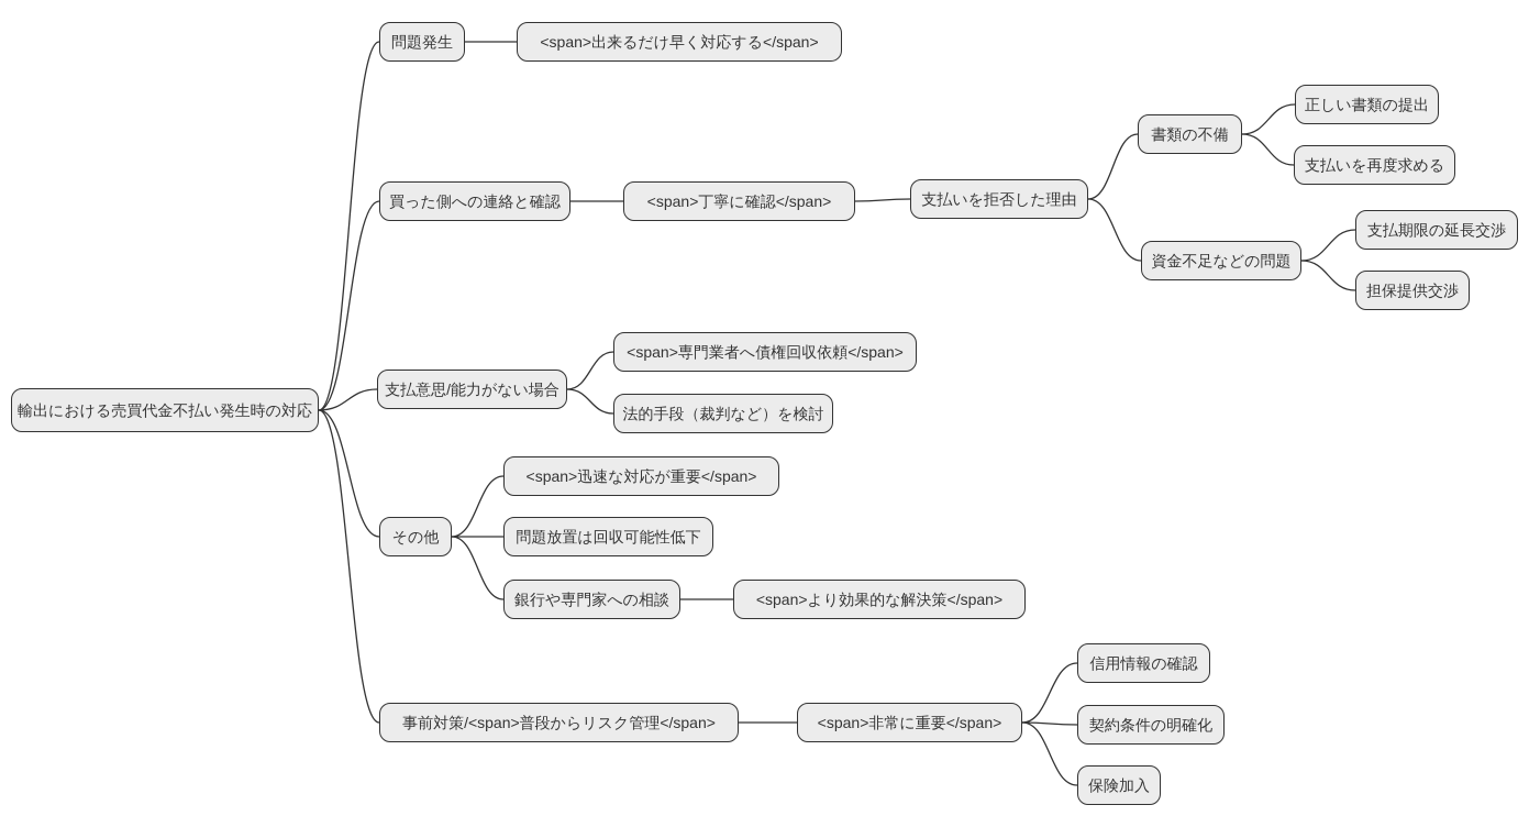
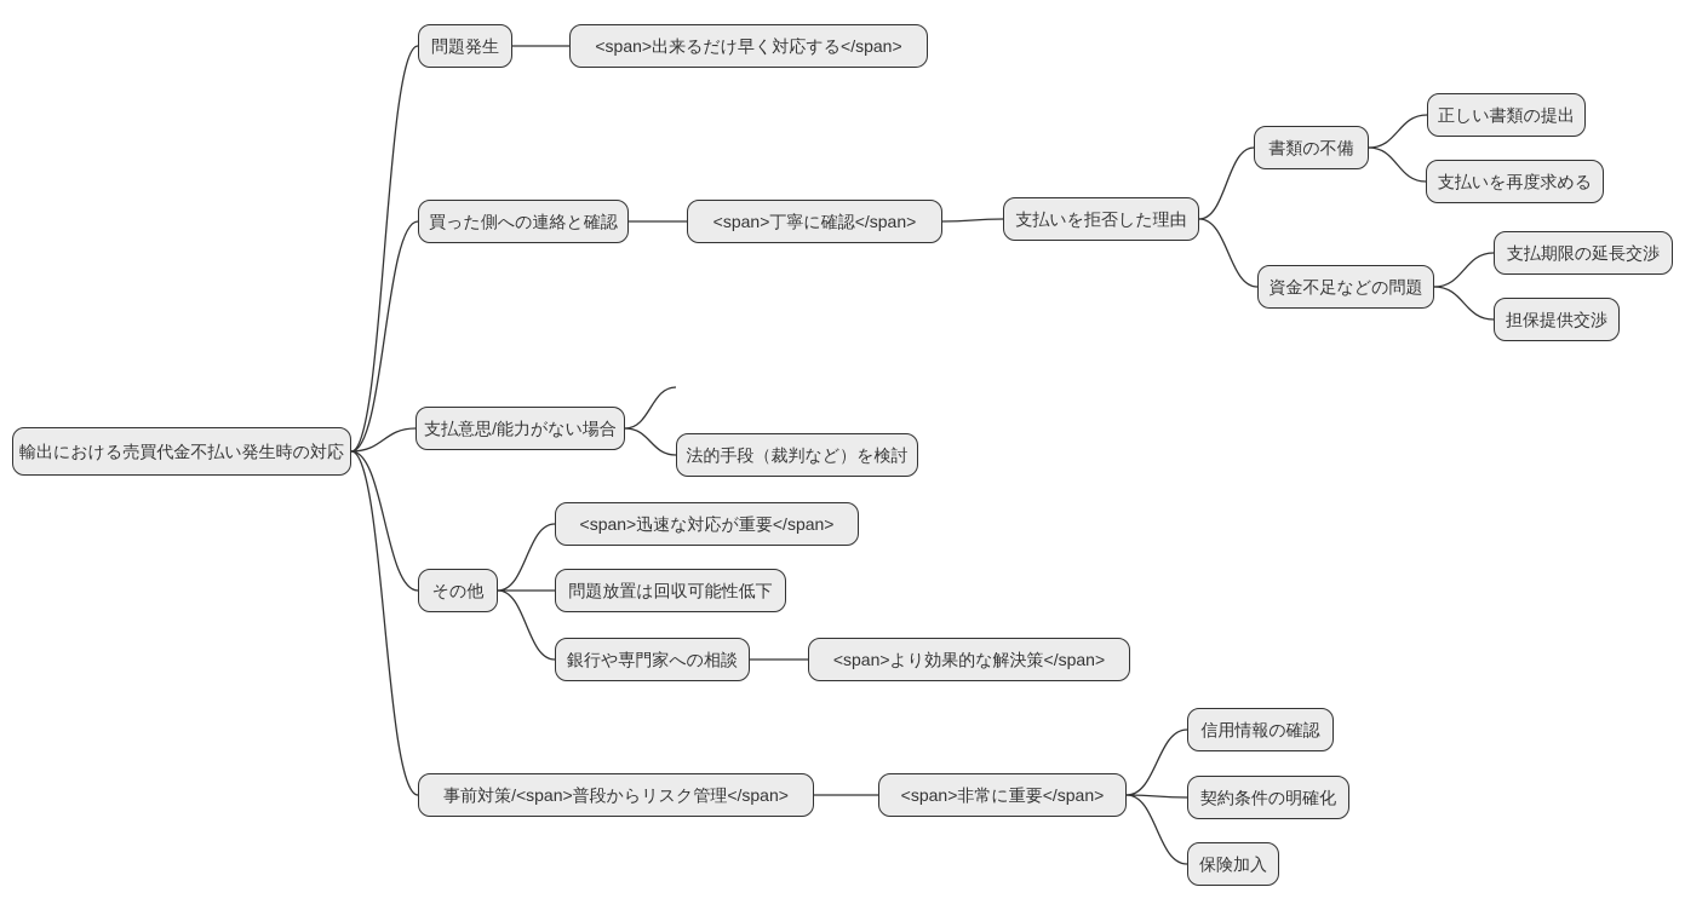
  輸出における売買代金不払い発生時の対応
  問題発生
  <span>出来るだけ早く対応する</span>
  買った側への連絡と確認
  <span>丁寧に確認</span>
  支払いを拒否した理由
  書類の不備
  正しい書類の提出
  支払いを再度求める
  資金不足などの問題
  支払期限の延長交渉
  担保提供交渉
  支払意思/能力がない場合
- <span>専門業者へ債権回収依頼</span>
  法的手段（裁判など）を検討
  その他
  <span>迅速な対応が重要</span>
  問題放置は回収可能性低下
  銀行や専門家への相談
  <span>より効果的な解決策</span>
  事前対策/<span>普段からリスク管理</span>
  <span>非常に重要</span>
  信用情報の確認
  契約条件の明確化
  保険加入
